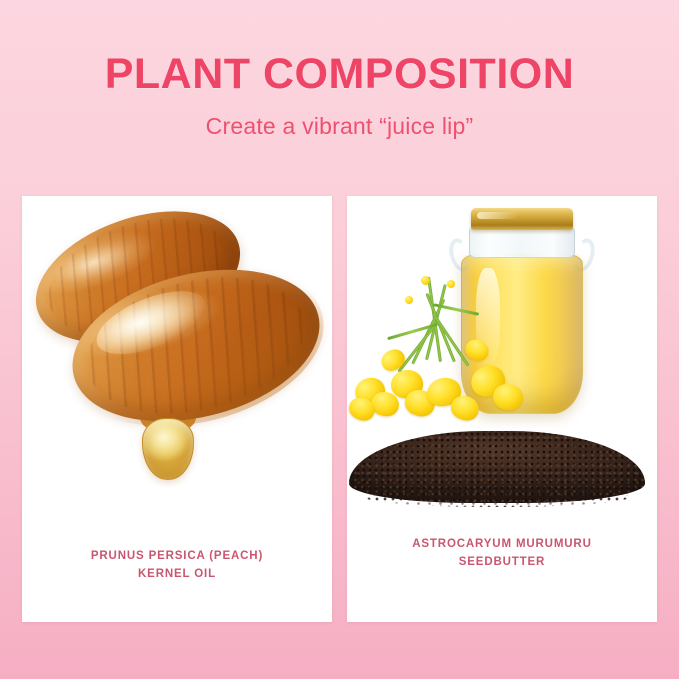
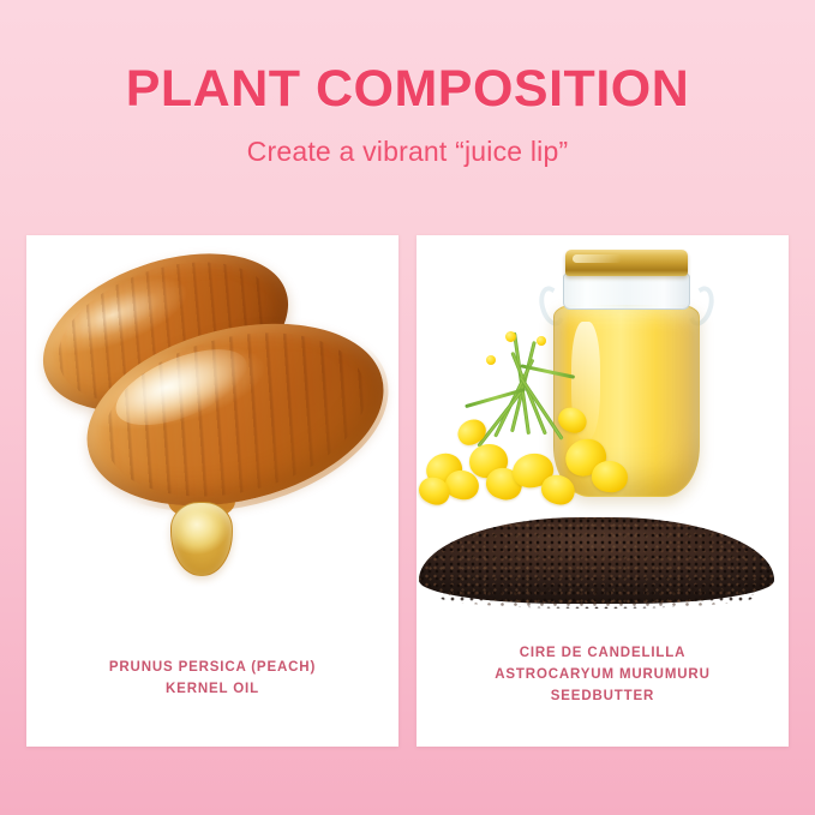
  PLANT COMPOSITION
  Create a vibrant “juice lip”
  PRUNUS PERSICA (PEACH)
  KERNEL OIL
+ CIRE DE CANDELILLA
  ASTROCARYUM MURUMURU
  SEEDBUTTER
